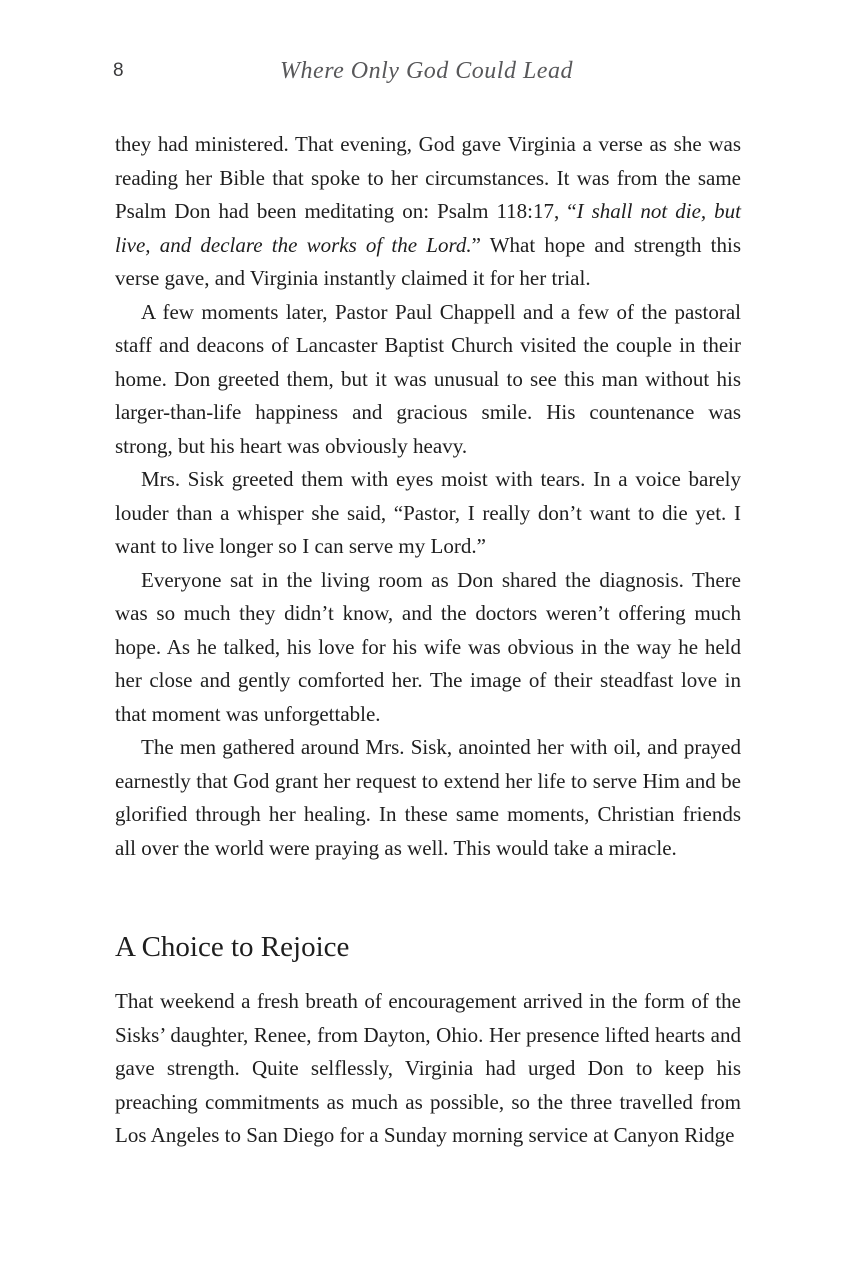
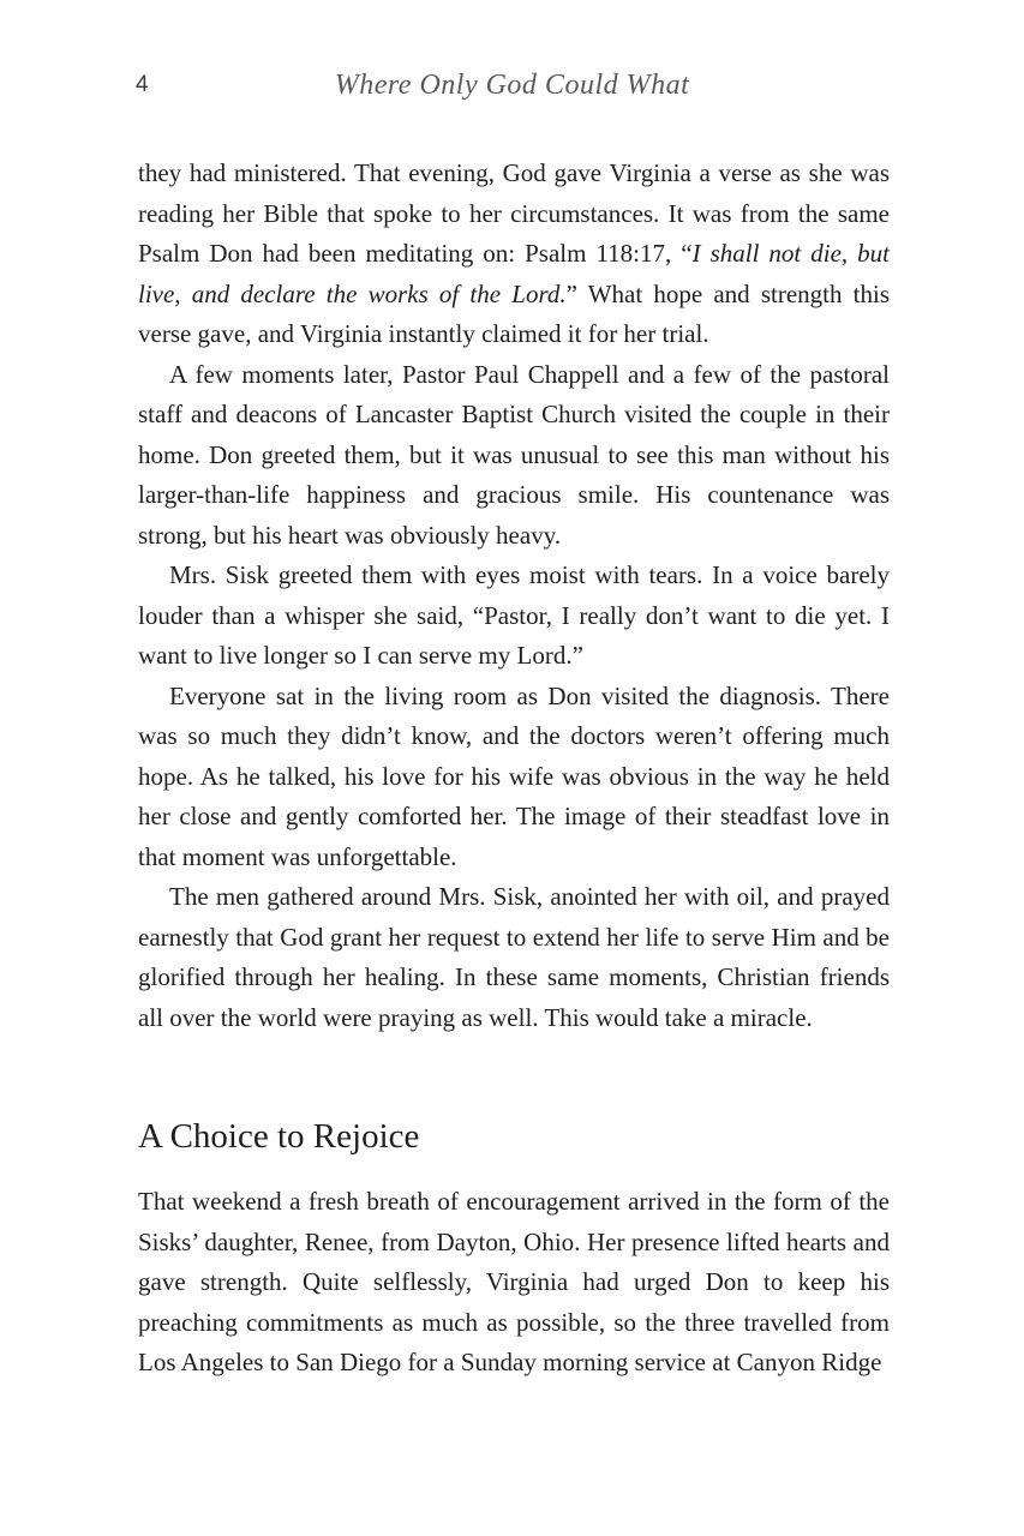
- 8
+ 4
- Where Only God Could Lead
+ Where Only God Could What
  they had ministered. That evening, God gave Virginia a verse as she was reading her Bible that spoke to her circumstances. It was from the same Psalm Don had been meditating on: Psalm 118:17, “I shall not die, but live, and declare the works of the Lord.” What hope and strength this verse gave, and Virginia instantly claimed it for her trial.
  A few moments later, Pastor Paul Chappell and a few of the pastoral staff and deacons of Lancaster Baptist Church visited the couple in their home. Don greeted them, but it was unusual to see this man without his larger-than-life happiness and gracious smile. His countenance was strong, but his heart was obviously heavy.
  Mrs. Sisk greeted them with eyes moist with tears. In a voice barely louder than a whisper she said, “Pastor, I really don’t want to die yet. I want to live longer so I can serve my Lord.”
- Everyone sat in the living room as Don shared the diagnosis. There was so much they didn’t know, and the doctors weren’t offering much hope. As he talked, his love for his wife was obvious in the way he held her close and gently comforted her. The image of their steadfast love in that moment was unforgettable.
+ Everyone sat in the living room as Don visited the diagnosis. There was so much they didn’t know, and the doctors weren’t offering much hope. As he talked, his love for his wife was obvious in the way he held her close and gently comforted her. The image of their steadfast love in that moment was unforgettable.
  The men gathered around Mrs. Sisk, anointed her with oil, and prayed earnestly that God grant her request to extend her life to serve Him and be glorified through her healing. In these same moments, Christian friends all over the world were praying as well. This would take a miracle.
  A Choice to Rejoice
  That weekend a fresh breath of encouragement arrived in the form of the Sisks’ daughter, Renee, from Dayton, Ohio. Her presence lifted hearts and gave strength. Quite selflessly, Virginia had urged Don to keep his preaching commitments as much as possible, so the three travelled from Los Angeles to San Diego for a Sunday morning service at Canyon Ridge
